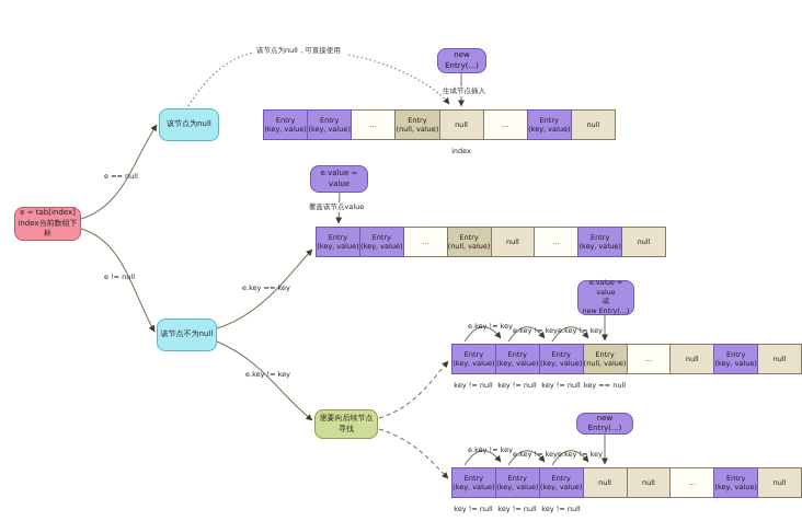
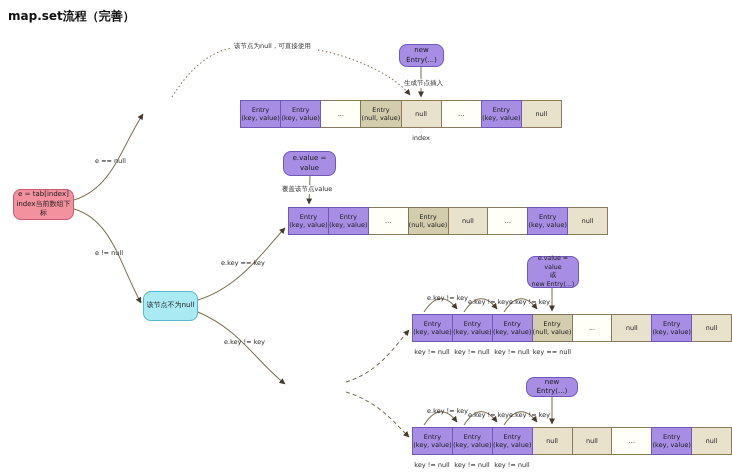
+ map.set流程（完善）
  e = tab[index]
  index当前数组下标
- 该节点为null
  该节点不为null
  new Entry(...)
  e.value = value
  new Entry(...)
- 需要向后续节点寻找
  Entry
  (key, value)
  Entry
  (key, value)
  ...
  Entry
  (null, value)
  null
  ...
  Entry
  (key, value)
  null
  Entry
  (key, value)
  Entry
  (key, value)
  ...
  Entry
  (null, value)
  null
  ...
  Entry
  (key, value)
  null
  Entry
  (key, value)
  Entry
  (key, value)
  Entry
  (key, value)
  Entry
  (null, value)
  ...
  null
  Entry
  (key, value)
  null
  Entry
  (key, value)
  Entry
  (key, value)
  Entry
  (key, value)
  null
  null
  ...
  Entry
  (key, value)
  null
  e == null
  e != null
  该节点为null，可直接使用
  生成节点插入
  index
  e.key == key
  e.key != key
  覆盖该节点value
  e.key != key
  e.key != key
  e.key != key
  e.key != key
  e.key != key
  e.key != key
  key != null
  key != null
  key != null
  key == null
  key != null
  key != null
  key != null
